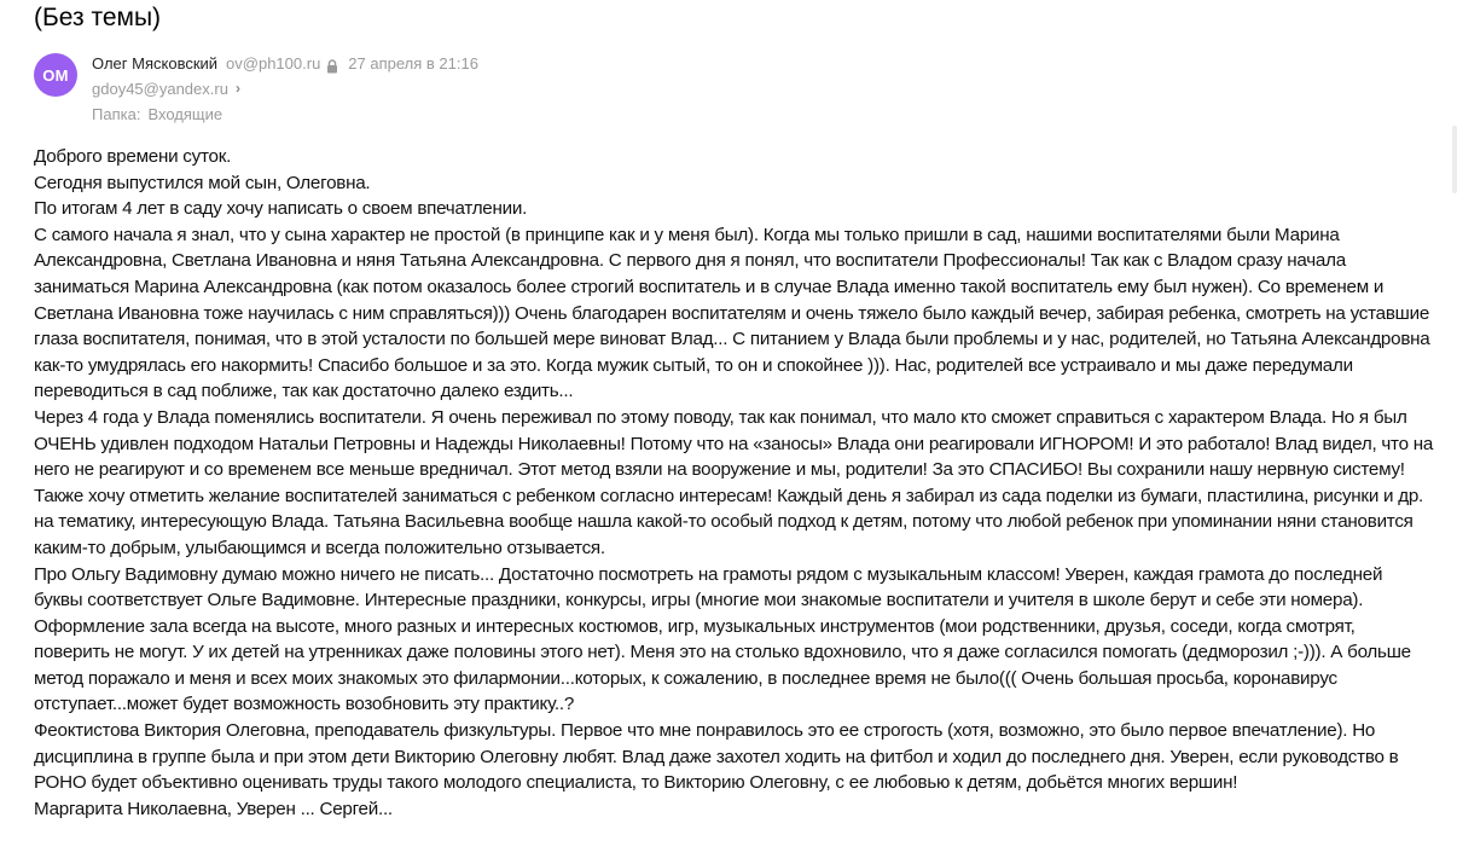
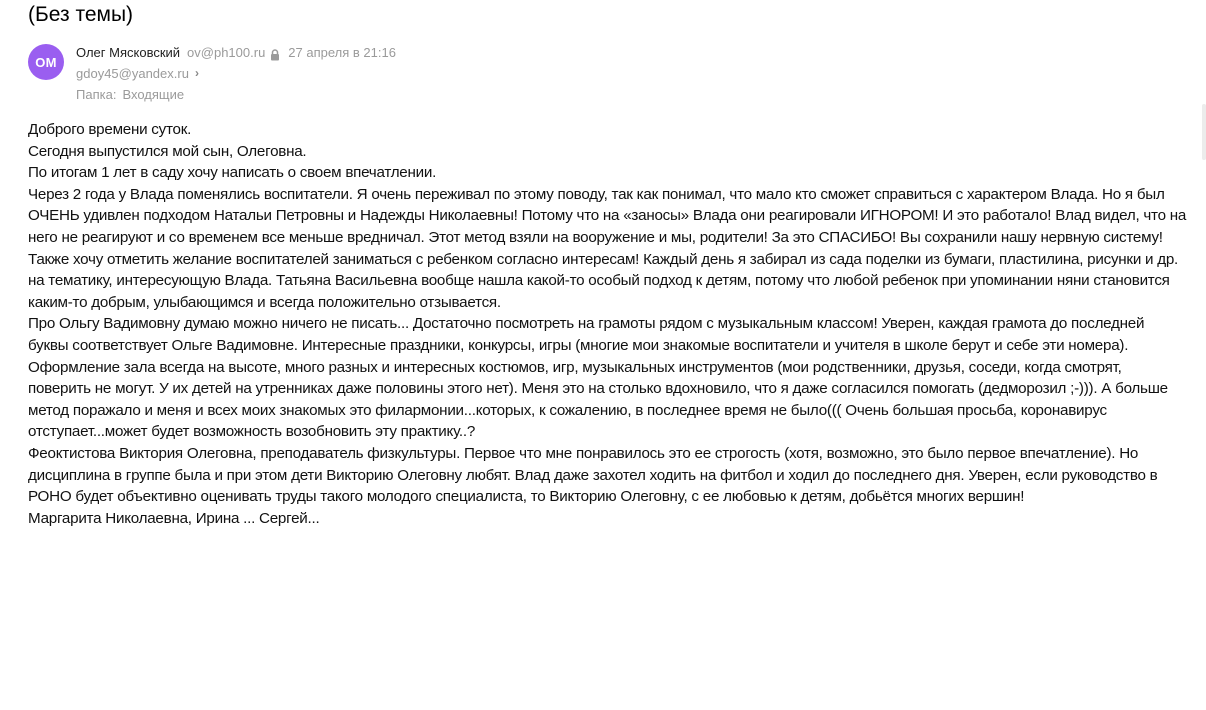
  (Без темы)
  ОМ
  Олег Мясковский
  ov@ph100.ru
  27 апреля в 21:16
  gdoy45@yandex.ru
  ›
  Папка:
  Входящие
  Доброго времени суток.
  Сегодня выпустился мой сын, Олеговна.
- По итогам 4 лет в саду хочу написать о своем впечатлении.
+ По итогам 1 лет в саду хочу написать о своем впечатлении.
- С самого начала я знал, что у сына характер не простой (в принципе как и у меня был). Когда мы только пришли в сад, нашими воспитателями были Марина Александровна, Светлана Ивановна и няня Татьяна Александровна. С первого дня я понял, что воспитатели Профессионалы! Так как с Владом сразу начала заниматься Марина Александровна (как потом оказалось более строгий воспитатель и в случае Влада именно такой воспитатель ему был нужен). Со временем и Светлана Ивановна тоже научилась с ним справляться))) Очень благодарен воспитателям и очень тяжело было каждый вечер, забирая ребенка, смотреть на уставшие глаза воспитателя, понимая, что в этой усталости по большей мере виноват Влад... С питанием у Влада были проблемы и у нас, родителей, но Татьяна Александровна как-то умудрялась его накормить! Спасибо большое и за это. Когда мужик сытый, то он и спокойнее ))). Нас, родителей все устраивало и мы даже передумали переводиться в сад поближе, так как достаточно далеко ездить...
- Через 4 года у Влада поменялись воспитатели. Я очень переживал по этому поводу, так как понимал, что мало кто сможет справиться с характером Влада. Но я был ОЧЕНЬ удивлен подходом Натальи Петровны и Надежды Николаевны! Потому что на «заносы» Влада они реагировали ИГНОРОМ! И это работало! Влад видел, что на него не реагируют и со временем все меньше вредничал. Этот метод взяли на вооружение и мы, родители! За это СПАСИБО! Вы сохранили нашу нервную систему! Также хочу отметить желание воспитателей заниматься с ребенком согласно интересам! Каждый день я забирал из сада поделки из бумаги, пластилина, рисунки и др. на тематику, интересующую Влада. Татьяна Васильевна вообще нашла какой-то особый подход к детям, потому что любой ребенок при упоминании няни становится каким-то добрым, улыбающимся и всегда положительно отзывается.
+ Через 2 года у Влада поменялись воспитатели. Я очень переживал по этому поводу, так как понимал, что мало кто сможет справиться с характером Влада. Но я был ОЧЕНЬ удивлен подходом Натальи Петровны и Надежды Николаевны! Потому что на «заносы» Влада они реагировали ИГНОРОМ! И это работало! Влад видел, что на него не реагируют и со временем все меньше вредничал. Этот метод взяли на вооружение и мы, родители! За это СПАСИБО! Вы сохранили нашу нервную систему! Также хочу отметить желание воспитателей заниматься с ребенком согласно интересам! Каждый день я забирал из сада поделки из бумаги, пластилина, рисунки и др. на тематику, интересующую Влада. Татьяна Васильевна вообще нашла какой-то особый подход к детям, потому что любой ребенок при упоминании няни становится каким-то добрым, улыбающимся и всегда положительно отзывается.
  Про Ольгу Вадимовну думаю можно ничего не писать... Достаточно посмотреть на грамоты рядом с музыкальным классом! Уверен, каждая грамота до последней буквы соответствует Ольге Вадимовне. Интересные праздники, конкурсы, игры (многие мои знакомые воспитатели и учителя в школе берут и себе эти номера). Оформление зала всегда на высоте, много разных и интересных костюмов, игр, музыкальных инструментов (мои родственники, друзья, соседи, когда смотрят, поверить не могут. У их детей на утренниках даже половины этого нет). Меня это на столько вдохновило, что я даже согласился помогать (дедморозил ;-))). А больше метод поражало и меня и всех моих знакомых это филармонии...которых, к сожалению, в последнее время не было((( Очень большая просьба, коронавирус отступает...может будет возможность возобновить эту практику..?
  Феоктистова Виктория Олеговна, преподаватель физкультуры. Первое что мне понравилось это ее строгость (хотя, возможно, это было первое впечатление). Но дисциплина в группе была и при этом дети Викторию Олеговну любят. Влад даже захотел ходить на фитбол и ходил до последнего дня. Уверен, если руководство в РОНО будет объективно оценивать труды такого молодого специалиста, то Викторию Олеговну, с ее любовью к детям, добьётся многих вершин!
- Маргарита Николаевна, Уверен ... Сергей...
+ Маргарита Николаевна, Ирина ... Сергей...
